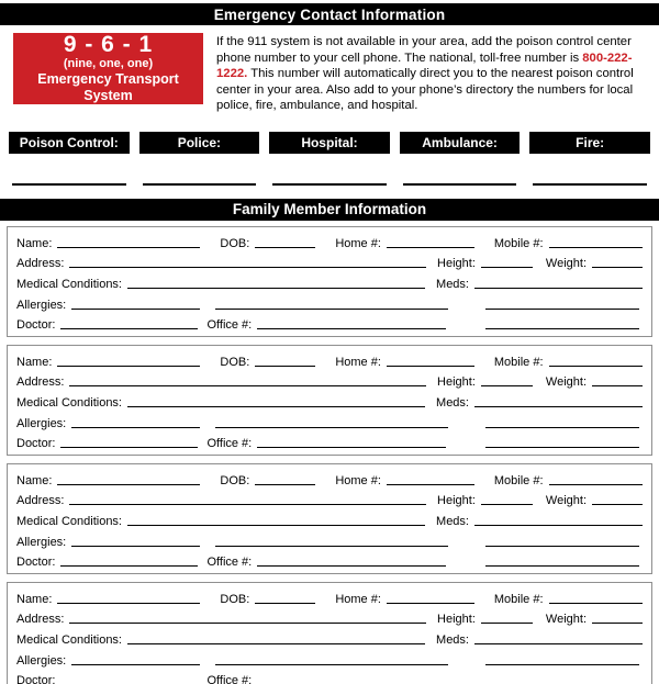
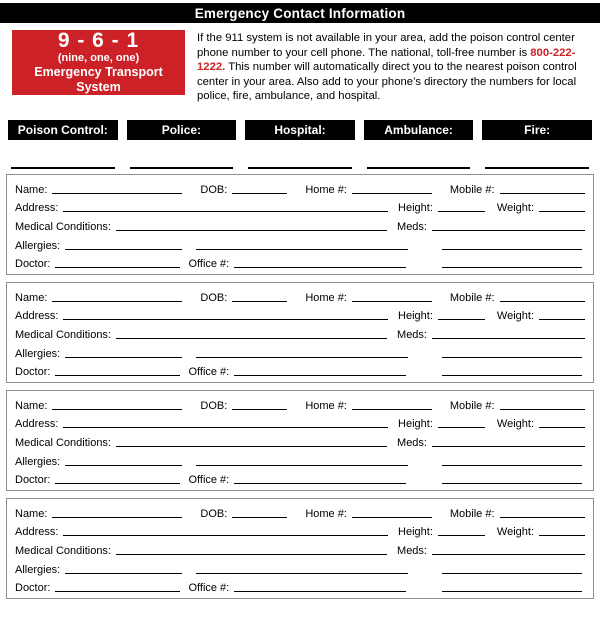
  Emergency Contact Information
  9 - 6 - 1
  (nine, one, one)
  Emergency Transport System
  If the 911 system is not available in your area, add the poison control center phone number to your cell phone. The national, toll-free number is 800-222-1222. This number will automatically direct you to the nearest poison control center in your area. Also add to your phone’s directory the numbers for local police, fire, ambulance, and hospital.
  Poison Control:
  Police:
  Hospital:
  Ambulance:
  Fire:
- Family Member Information
  Name:
  DOB:
  Home #:
  Mobile #:
  Address:
  Height:
  Weight:
  Medical Conditions:
  Meds:
  Allergies:
  Doctor:
  Office #:
  Name:
  DOB:
  Home #:
  Mobile #:
  Address:
  Height:
  Weight:
  Medical Conditions:
  Meds:
  Allergies:
  Doctor:
  Office #:
  Name:
  DOB:
  Home #:
  Mobile #:
  Address:
  Height:
  Weight:
  Medical Conditions:
  Meds:
  Allergies:
  Doctor:
  Office #:
  Name:
  DOB:
  Home #:
  Mobile #:
  Address:
  Height:
  Weight:
  Medical Conditions:
  Meds:
  Allergies:
  Doctor:
  Office #:
